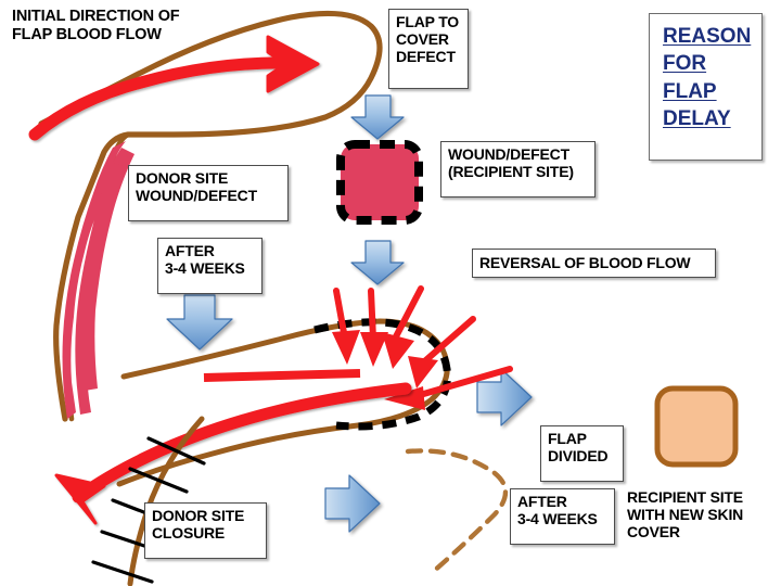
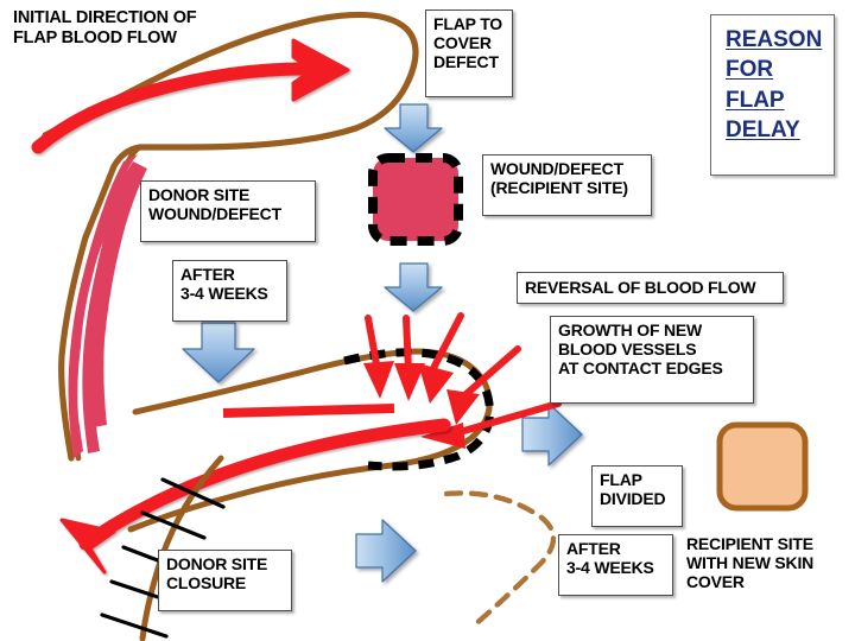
  REASON
  FOR
  FLAP
  DELAY
  INITIAL DIRECTION OF
  FLAP BLOOD FLOW
  FLAP TO
  COVER
  DEFECT
  WOUND/DEFECT
  (RECIPIENT SITE)
  DONOR SITE
  WOUND/DEFECT
  AFTER
  3-4 WEEKS
  REVERSAL OF BLOOD FLOW
+ GROWTH OF NEW
+ BLOOD VESSELS
+ AT CONTACT EDGES
  FLAP
  DIVIDED
  RECIPIENT SITE
  WITH NEW SKIN
  COVER
  AFTER
  3-4 WEEKS
  DONOR SITE
  CLOSURE
